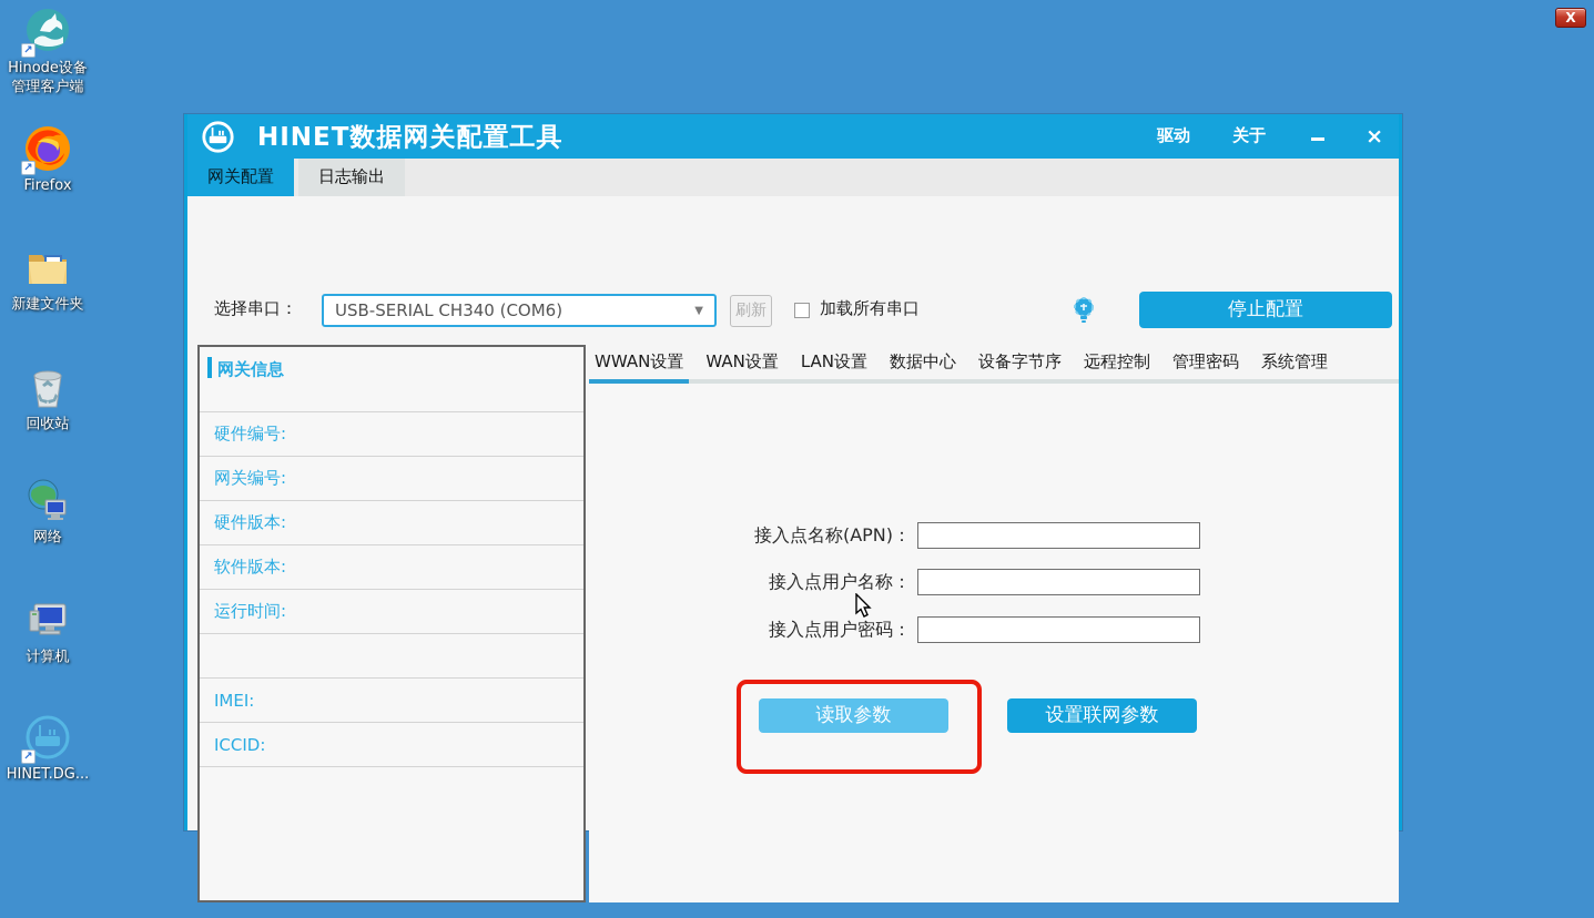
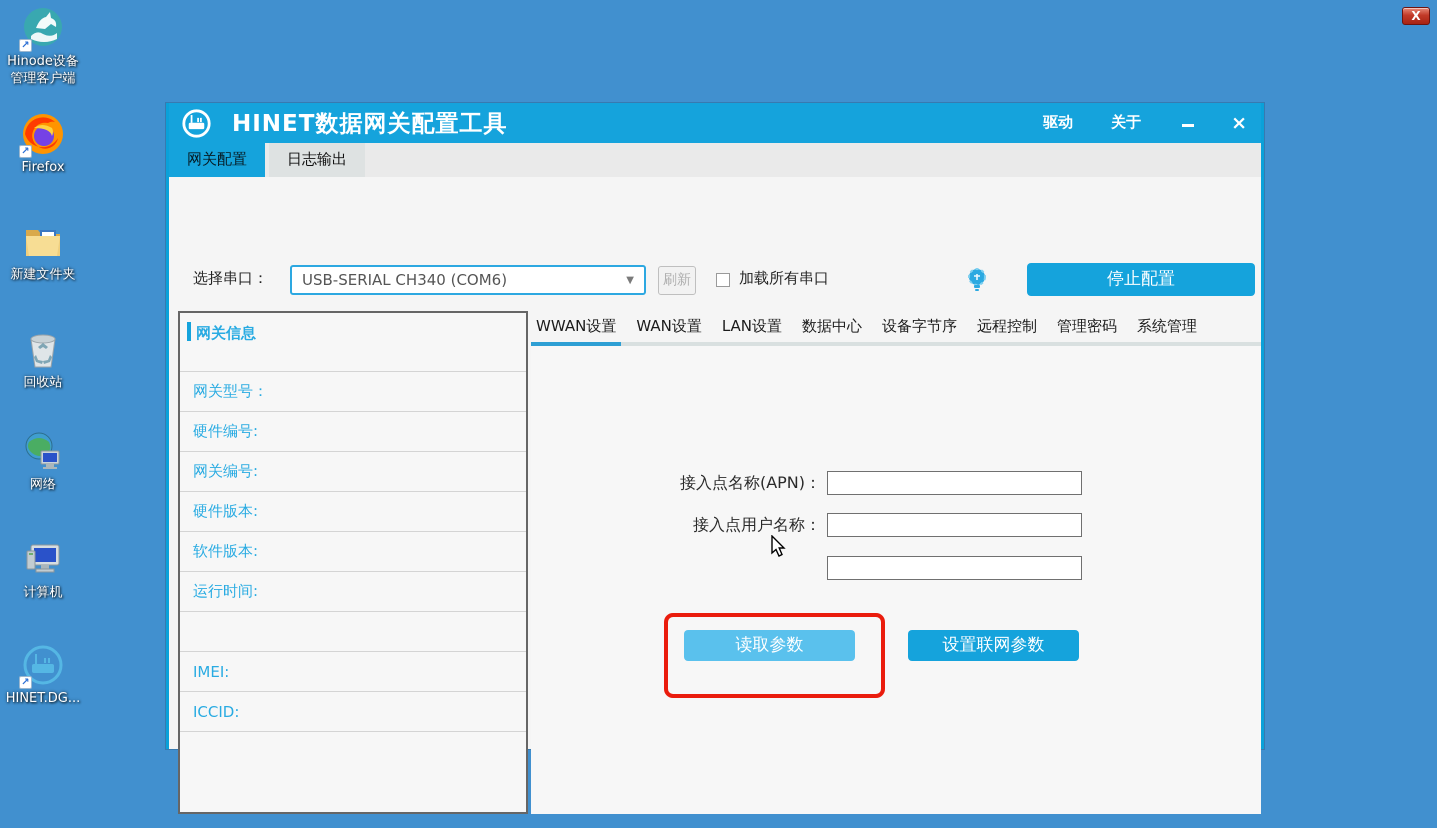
  ↗
  Hinode设备
  管理客户端
  ↗
  Firefox
  新建文件夹
  回收站
  网络
  计算机
  ↗
  HINET.DG...
  X
  HINET数据网关配置工具
  驱动
  关于
  ×
  网关配置
  日志输出
  选择串口：
  USB-SERIAL CH340 (COM6)
  ▼
  刷新
  加载所有串口
  停止配置
  网关信息
+ 网关型号：
  硬件编号:
  网关编号:
  硬件版本:
  软件版本:
  运行时间:
  IMEI:
  ICCID:
  WWAN设置
  WAN设置
  LAN设置
  数据中心
  设备字节序
  远程控制
  管理密码
  系统管理
  接入点名称(APN)：
  接入点用户名称：
- 接入点用户密码：
  读取参数
  设置联网参数
